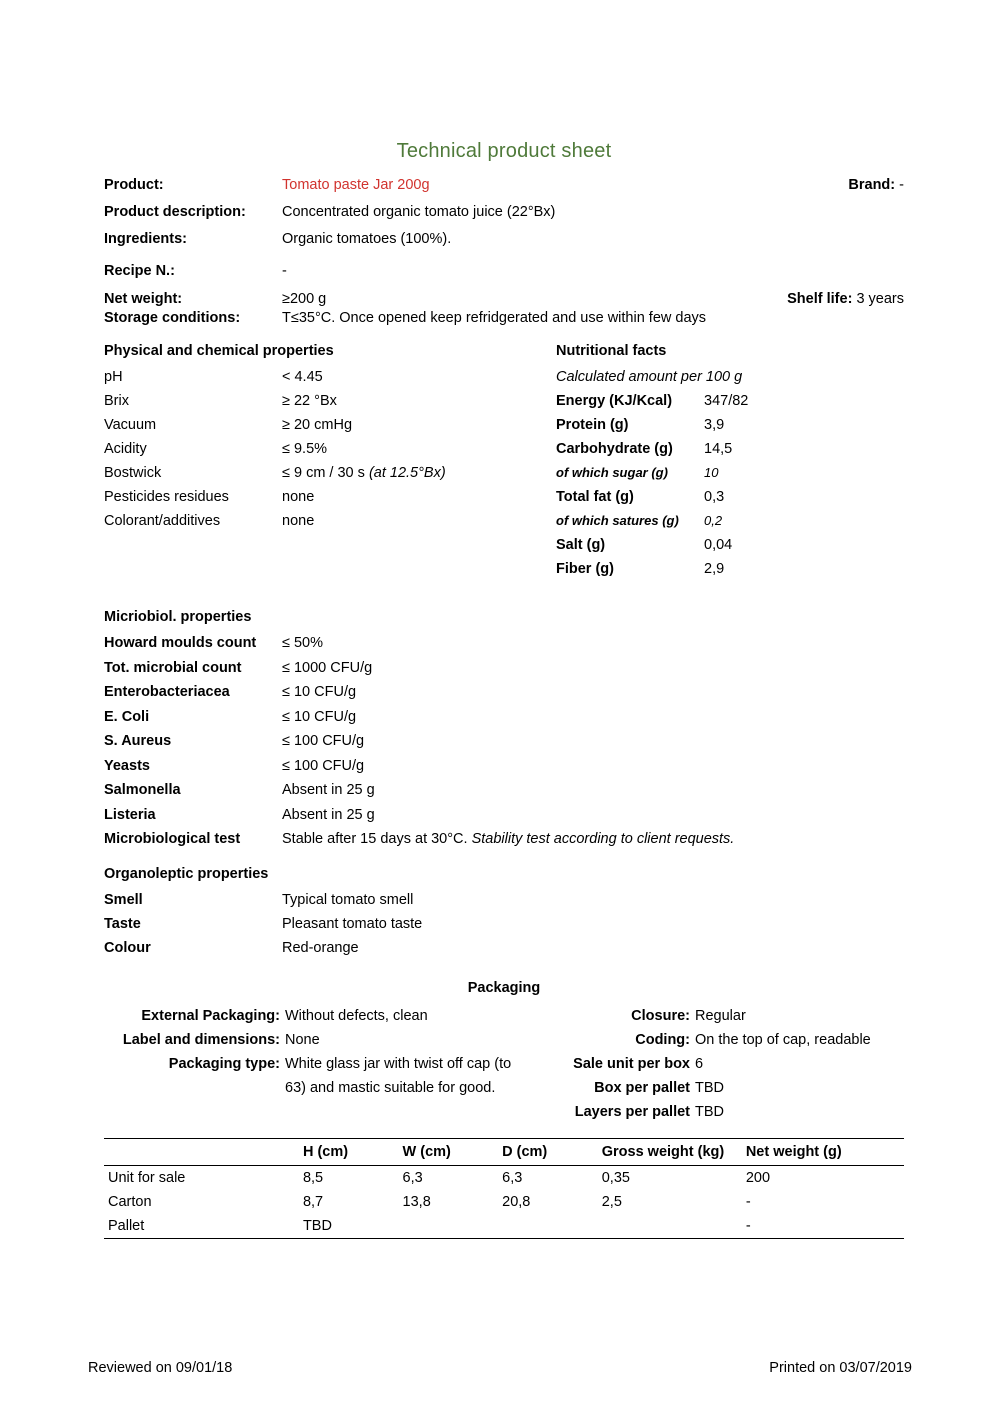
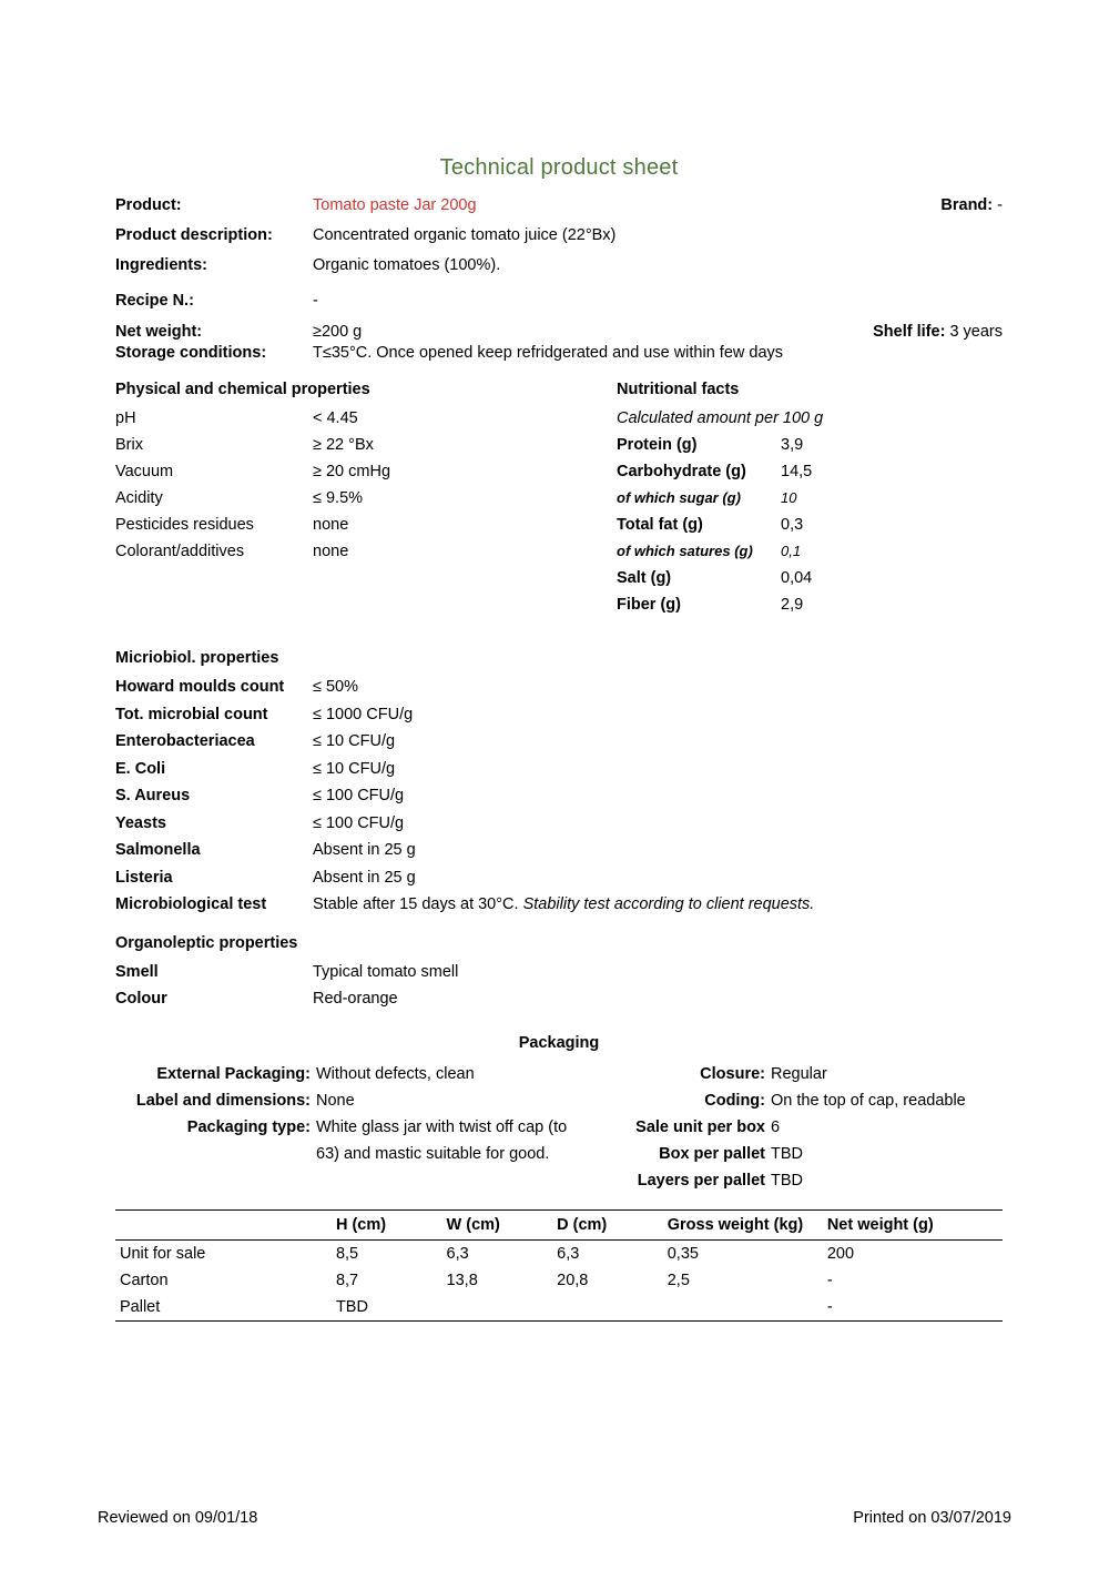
  Technical product sheet
  Product:
  Tomato paste Jar 200g
  Brand: -
  Product description:
  Concentrated organic tomato juice (22°Bx)
  Ingredients:
  Organic tomatoes (100%).
  Recipe N.:
  -
  Net weight:
  ≥200 g
  Shelf life: 3 years
  Storage conditions:
  T≤35°C. Once opened keep refridgerated and use within few days
  Physical and chemical properties
  pH
  < 4.45
  Brix
  ≥ 22 °Bx
  Vacuum
  ≥ 20 cmHg
  Acidity
  ≤ 9.5%
- Bostwick
- ≤ 9 cm / 30 s (at 12.5°Bx)
  Pesticides residues
  none
  Colorant/additives
  none
  Nutritional facts
  Calculated amount per 100 g
- Energy (KJ/Kcal)
- 347/82
  Protein (g)
  3,9
  Carbohydrate (g)
  14,5
  of which sugar (g)
  10
  Total fat (g)
  0,3
  of which satures (g)
- 0,2
+ 0,1
  Salt (g)
  0,04
  Fiber (g)
  2,9
  Micriobiol. properties
  Howard moulds count
  ≤ 50%
  Tot. microbial count
  ≤ 1000 CFU/g
  Enterobacteriacea
  ≤ 10 CFU/g
  E. Coli
  ≤ 10 CFU/g
  S. Aureus
  ≤ 100 CFU/g
  Yeasts
  ≤ 100 CFU/g
  Salmonella
  Absent in 25 g
  Listeria
  Absent in 25 g
  Microbiological test
  Stable after 15 days at 30°C. Stability test according to client requests.
  Organoleptic properties
  Smell
  Typical tomato smell
- Taste
- Pleasant tomato taste
  Colour
  Red-orange
  Packaging
  External Packaging:
  Without defects, clean
  Label and dimensions:
  None
  Packaging type:
  White glass jar with twist off cap (to
  63) and mastic suitable for good.
  Closure:
  Regular
  Coding:
  On the top of cap, readable
  Sale unit per box
  6
  Box per pallet
  TBD
  Layers per pallet
  TBD
  	H (cm)	W (cm)	D (cm)	Gross weight (kg)	Net weight (g)
  Unit for sale	8,5	6,3	6,3	0,35	200
  Carton	8,7	13,8	20,8	2,5	-
  Pallet	TBD				-
  Reviewed on 09/01/18
  Printed on 03/07/2019
